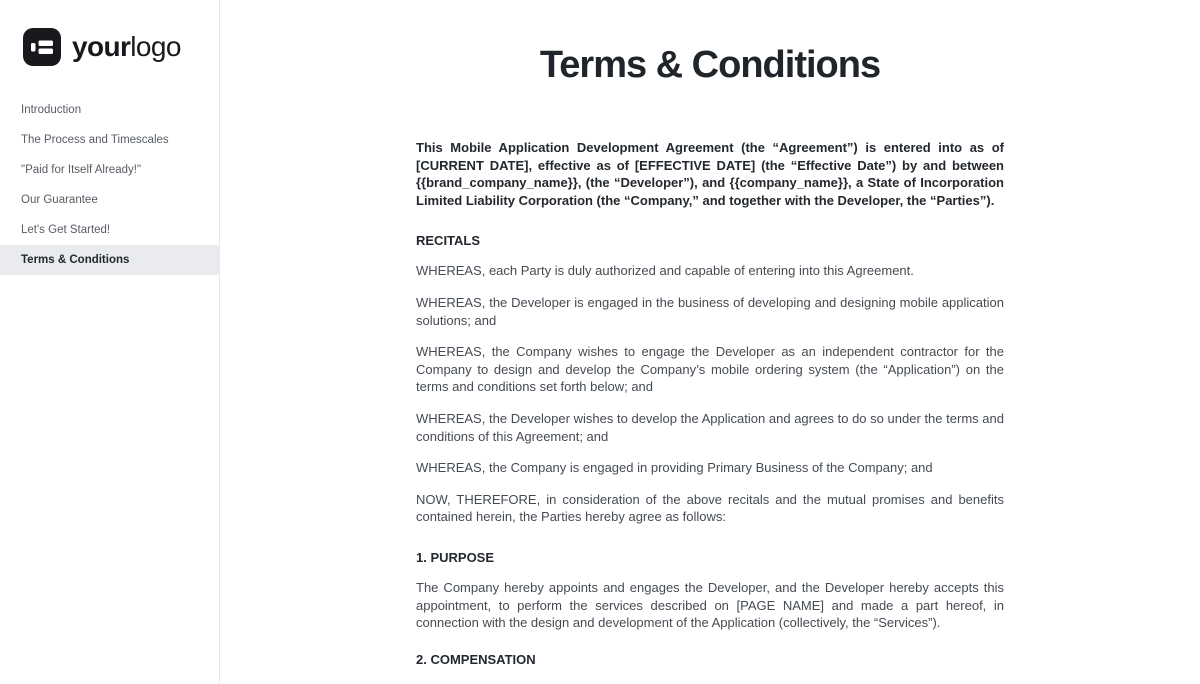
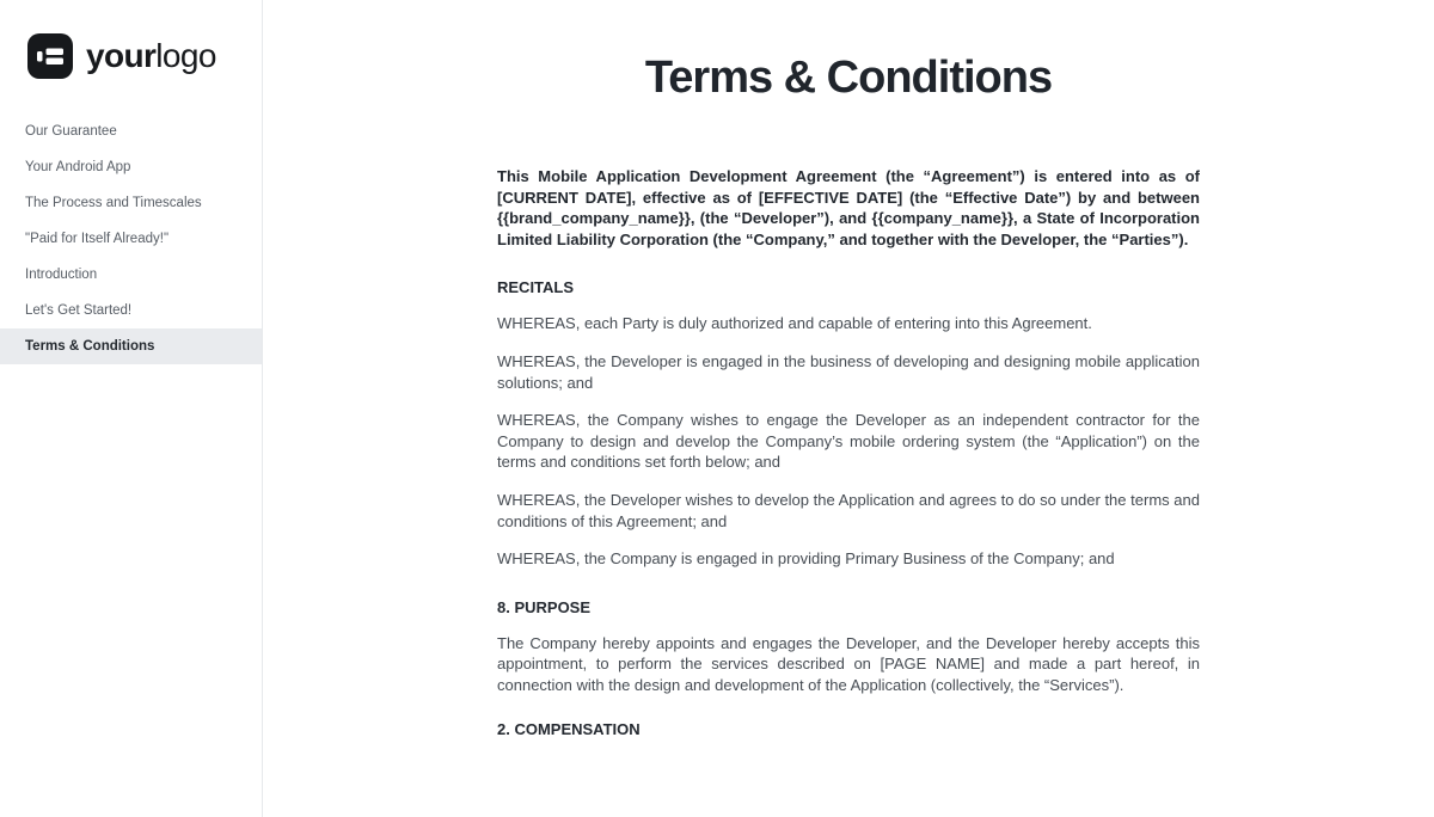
  yourlogo
- Introduction
+ Our Guarantee
+ Your Android App
  The Process and Timescales
  "Paid for Itself Already!"
- Our Guarantee
+ Introduction
  Let's Get Started!
  Terms & Conditions
  Terms & Conditions
  This Mobile Application Development Agreement (the “Agreement”) is entered into as of [CURRENT DATE], effective as of [EFFECTIVE DATE] (the “Effective Date”) by and between {{brand_company_name}}, (the “Developer”), and {{company_name}}, a State of Incorporation Limited Liability Corporation (the “Company,” and together with the Developer, the “Parties”).
  RECITALS
  WHEREAS, each Party is duly authorized and capable of entering into this Agreement.
  WHEREAS, the Developer is engaged in the business of developing and designing mobile application solutions; and
  WHEREAS, the Company wishes to engage the Developer as an independent contractor for the Company to design and develop the Company’s mobile ordering system (the “Application”) on the terms and conditions set forth below; and
  WHEREAS, the Developer wishes to develop the Application and agrees to do so under the terms and conditions of this Agreement; and
  WHEREAS, the Company is engaged in providing Primary Business of the Company; and
- NOW, THEREFORE, in consideration of the above recitals and the mutual promises and benefits contained herein, the Parties hereby agree as follows:
- 1. PURPOSE
+ 8. PURPOSE
  The Company hereby appoints and engages the Developer, and the Developer hereby accepts this appointment, to perform the services described on [PAGE NAME] and made a part hereof, in connection with the design and development of the Application (collectively, the “Services”).
  2. COMPENSATION
